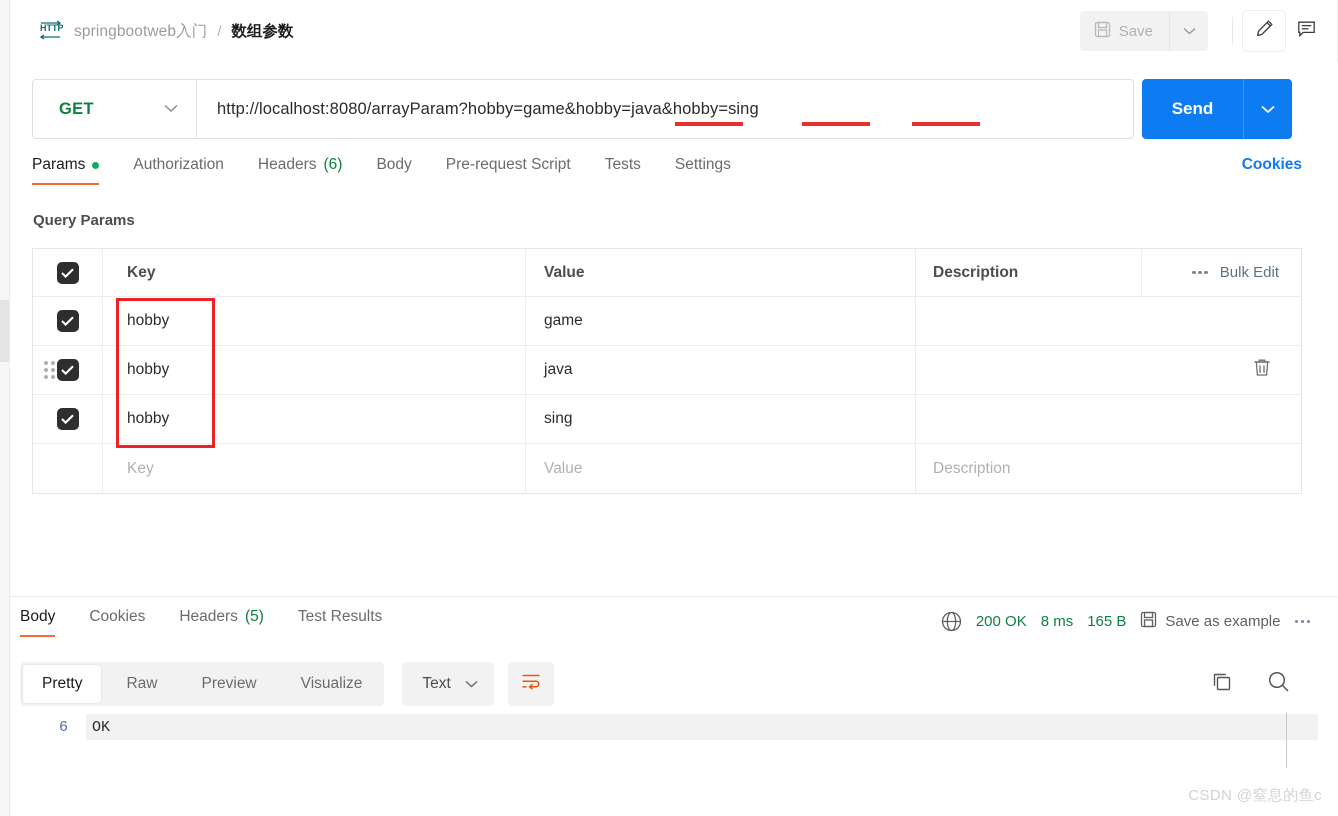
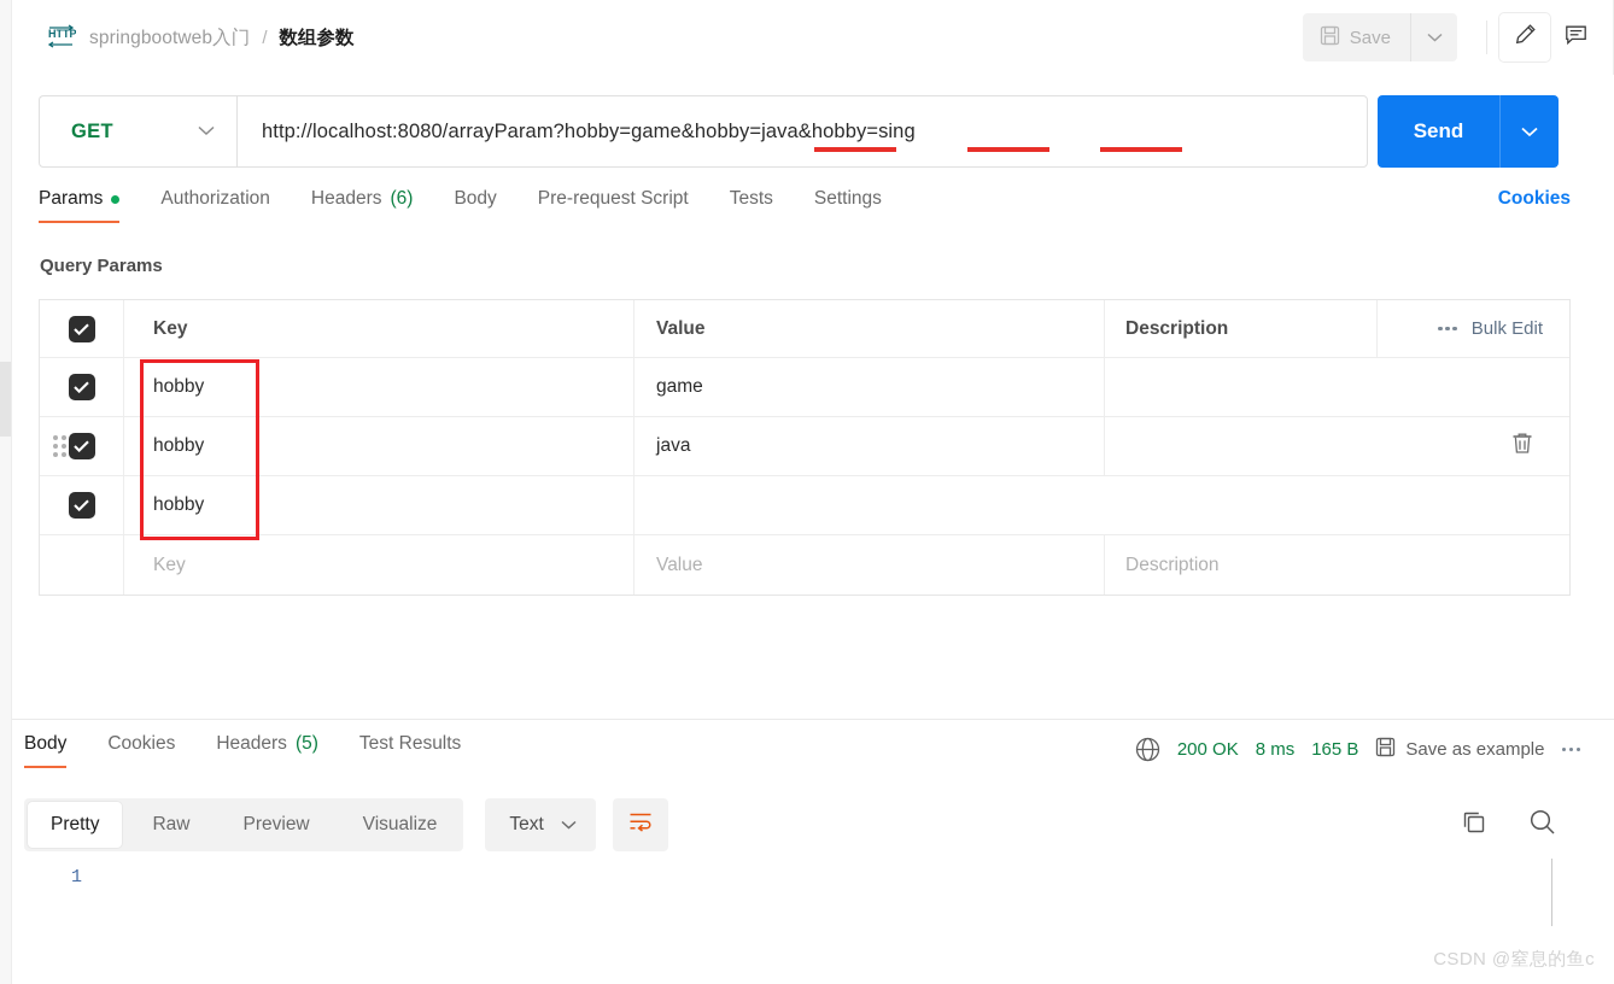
  HTTP
  springbootweb入门
  /
  数组参数
  Save
  GET
  http://localhost:8080/arrayParam?hobby=game&hobby=java&hobby=sing
  Send
  Params
  Authorization
  Headers
  (6)
  Body
  Pre-request Script
  Tests
  Settings
  Cookies
  Query Params
  Key
  Value
  Description
  Bulk Edit
  hobby
  game
  hobby
  java
  hobby
- sing
  Key
  Value
  Description
  Body
  Cookies
  Headers
  (5)
  Test Results
  200 OK
  8 ms
  165 B
  Save as example
  Pretty
  Raw
  Preview
  Visualize
  Text
- 6
+ 1
- OK
  CSDN @窒息的鱼c
